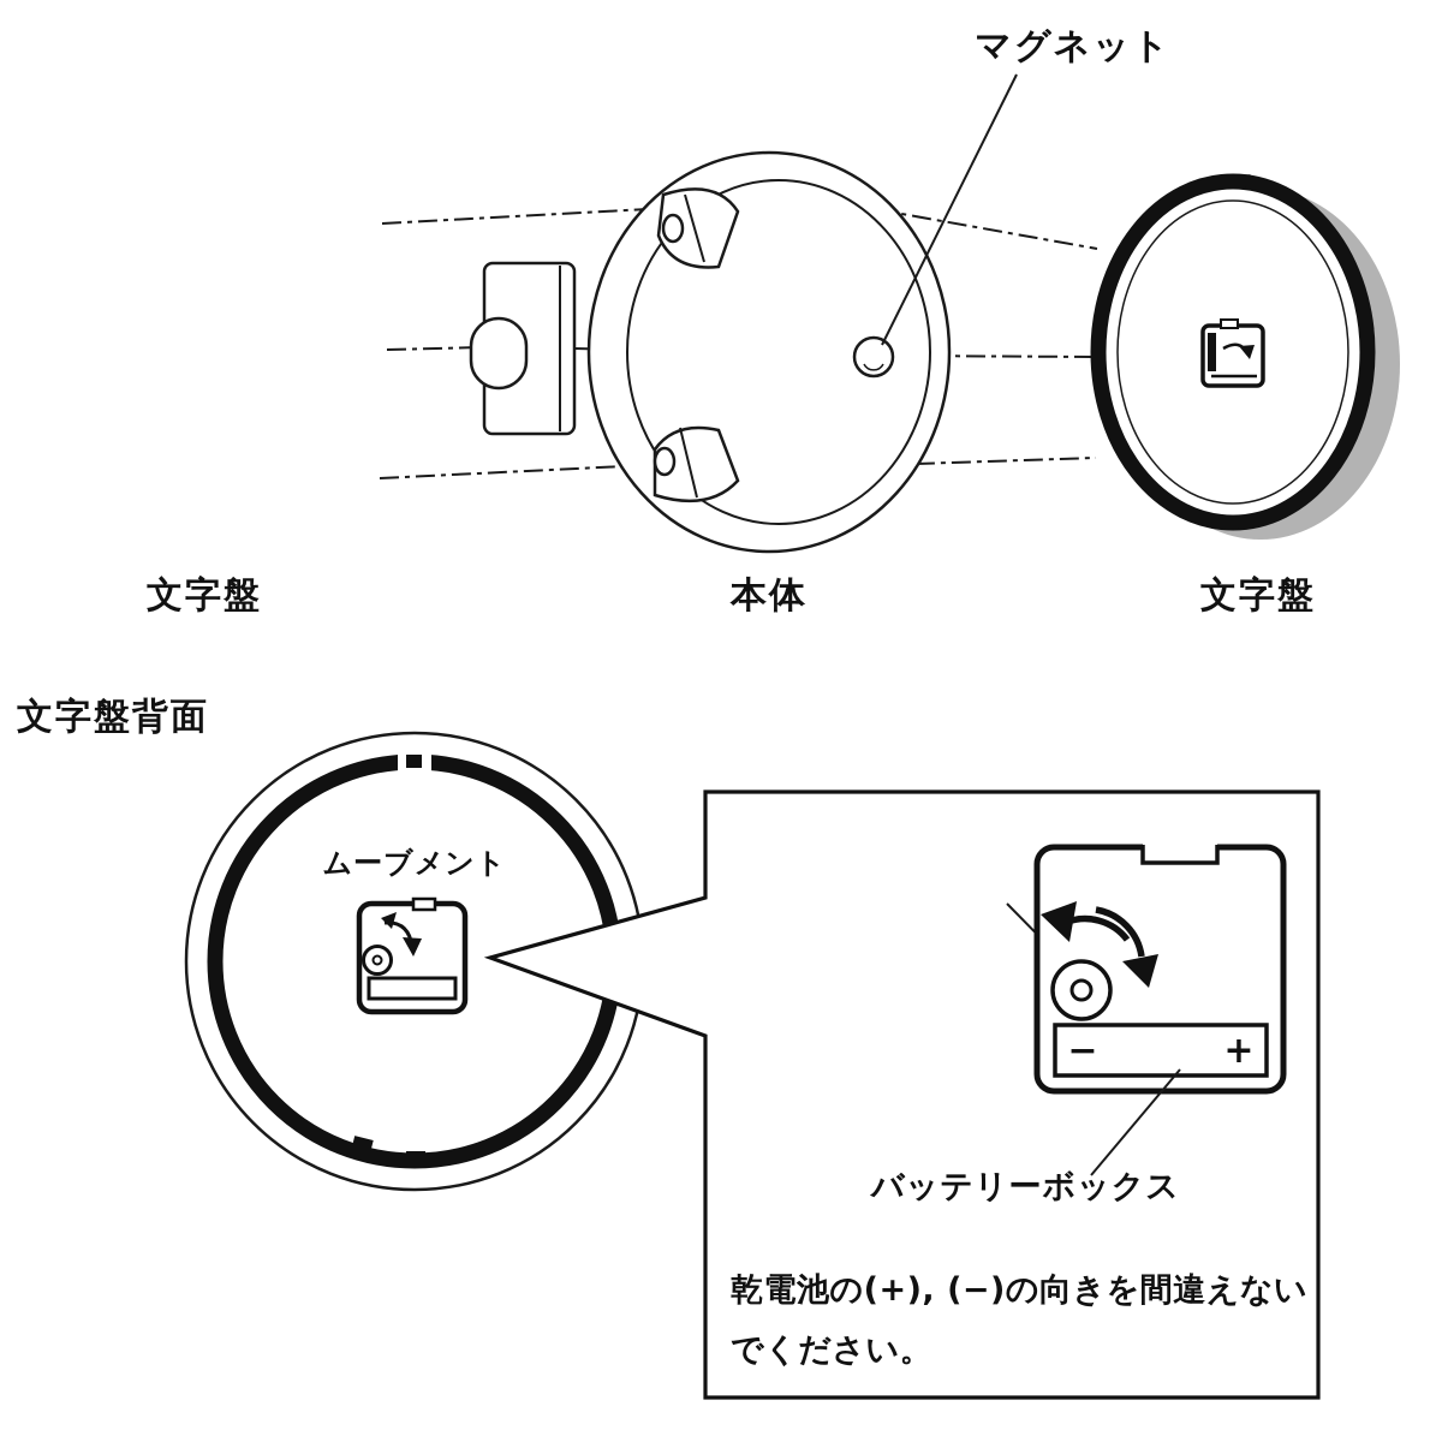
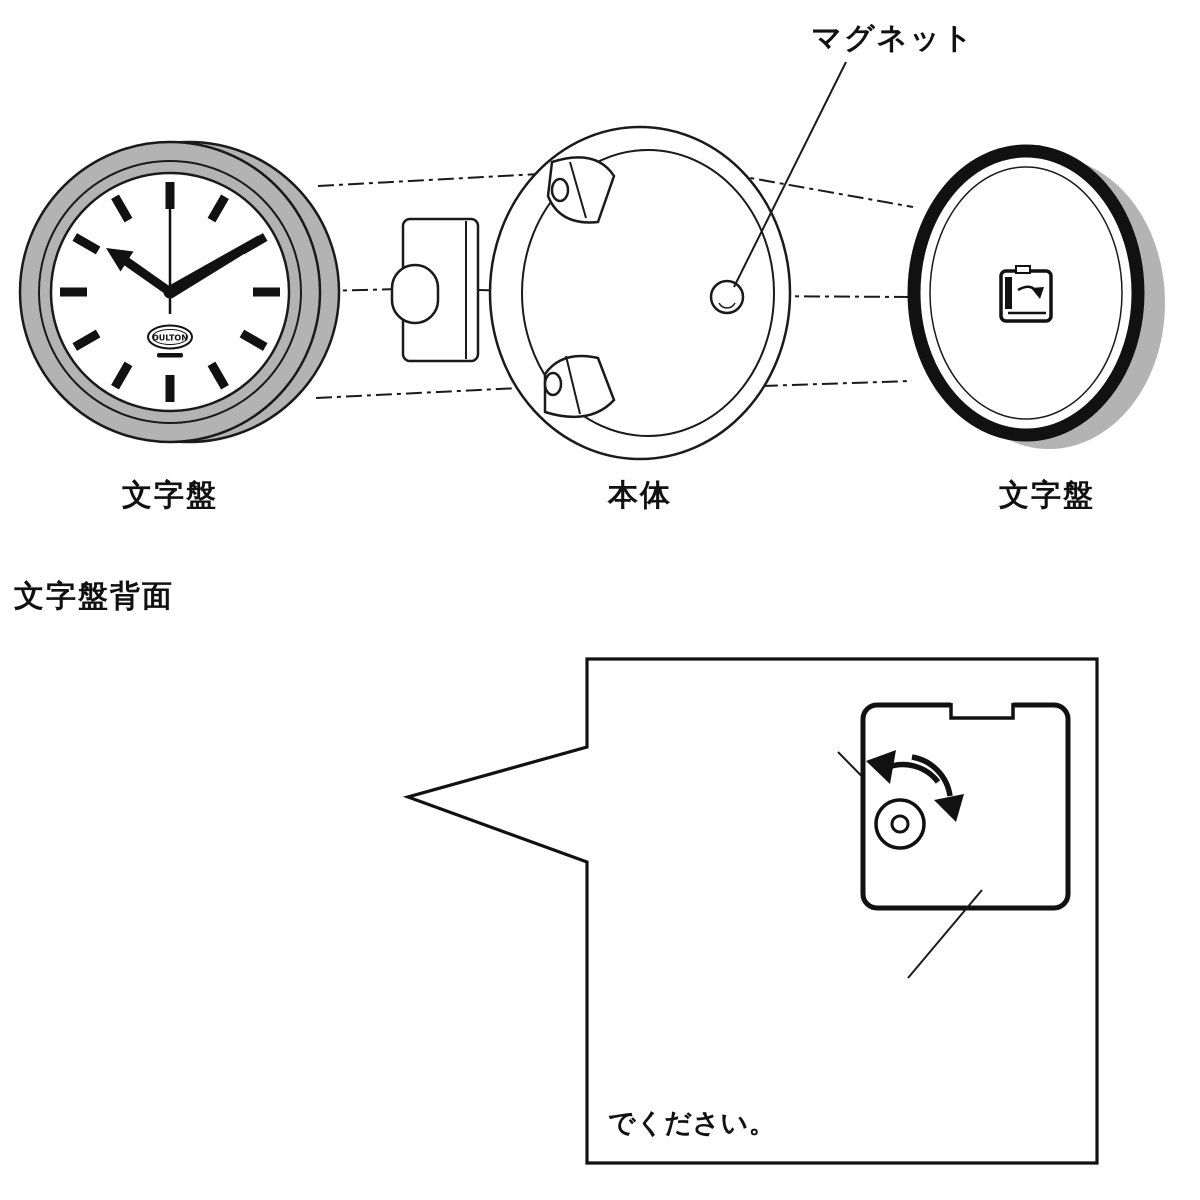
+ DULTON
  文字盤
  本体
  マグネット
  文字盤
  文字盤背面
- ムーブメント
- −
- +
- バッテリーボックス
- 乾電池の(+), (−)の向きを間違えない
  でください。
